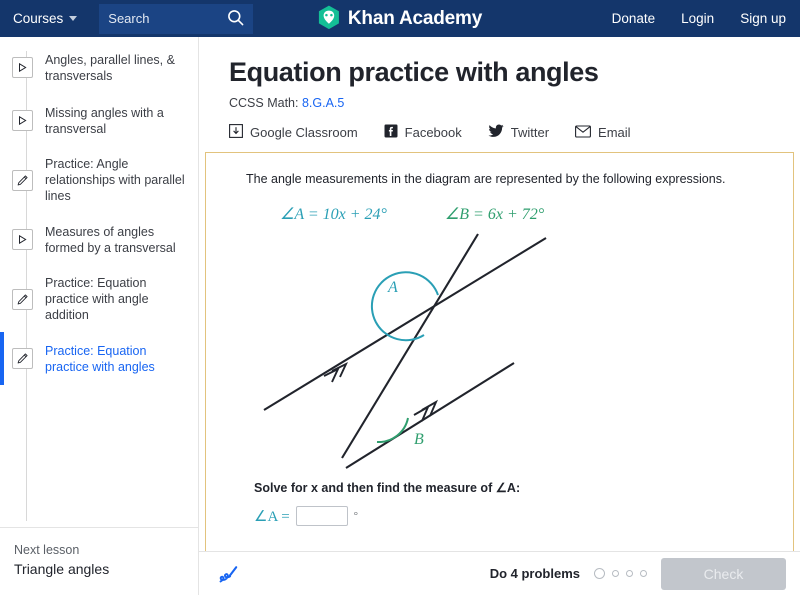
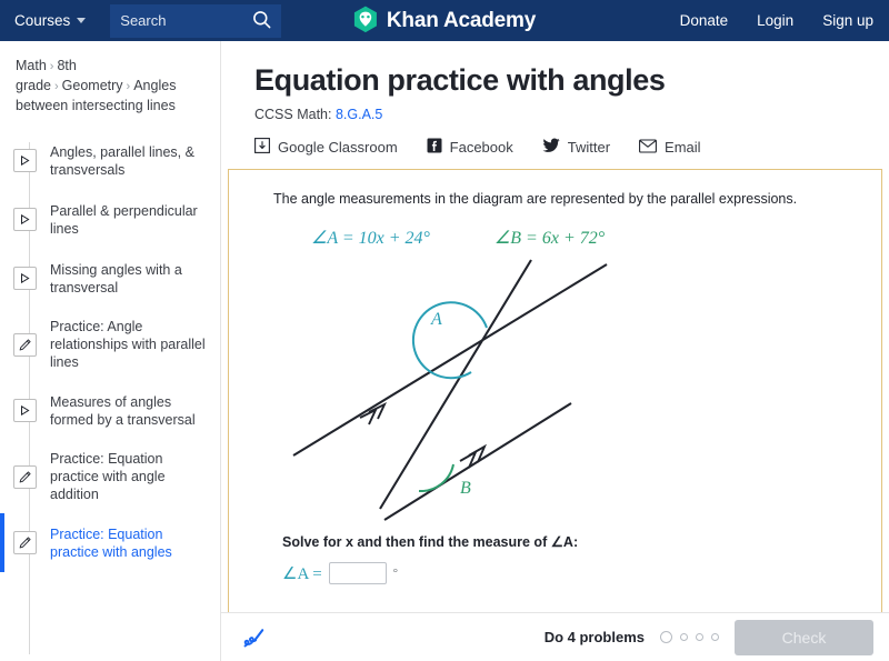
  Courses
  Search
  Khan Academy
  Donate
  Login
  Sign up
+ Math › 8th grade › Geometry › Angles between intersecting lines
  Angles, parallel lines, & transversals
+ Parallel & perpendicular lines
  Missing angles with a transversal
  Practice: Angle relationships with parallel lines
  Measures of angles formed by a transversal
  Practice: Equation practice with angle addition
  Practice: Equation practice with angles
- Next lesson
- Triangle angles
  Equation practice with angles
  CCSS Math: 8.G.A.5
  Google Classroom
  Facebook
  Twitter
  Email
- The angle measurements in the diagram are represented by the following expressions.
+ The angle measurements in the diagram are represented by the parallel expressions.
  ∠A = 10x + 24°
  ∠B = 6x + 72°
  A
  B
  Solve for x and then find the measure of ∠A:
  ∠A =
  °
  Do 4 problems
  Check
